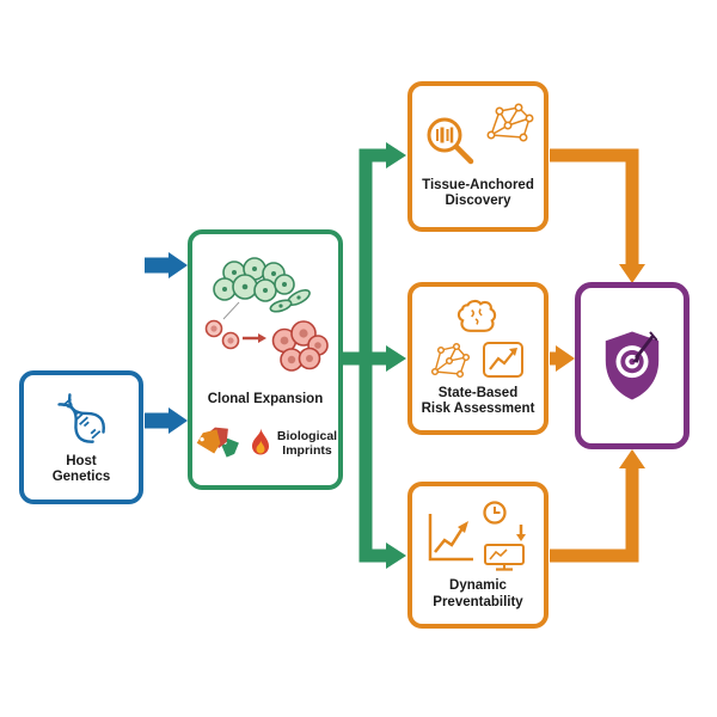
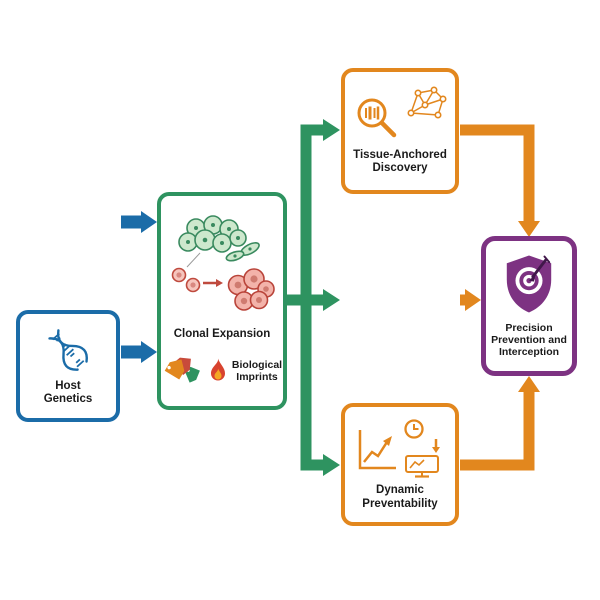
  Host
  Genetics
  Clonal Expansion
  Biological
  Imprints
  Tissue-Anchored
  Discovery
- State-Based
- Risk Assessment
  Dynamic
  Preventability
+ Precision
+ Prevention and
+ Interception
